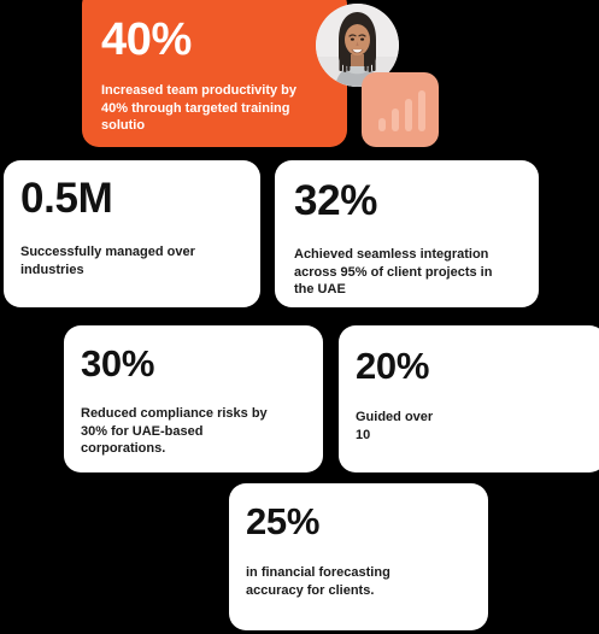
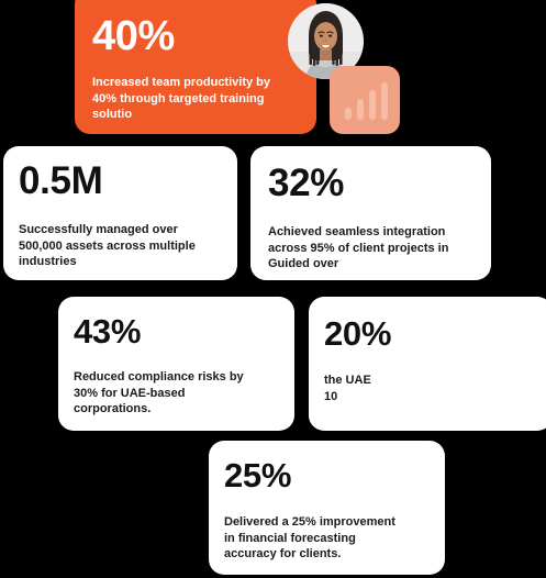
  40%
  Increased team productivity by
  40% through targeted training
  solutio
  0.5M
  Successfully managed over
+ 500,000 assets across multiple
  industries
  32%
  Achieved seamless integration
  across 95% of client projects in
- the UAE
+ Guided over
- 30%
+ 43%
  Reduced compliance risks by
  30% for UAE-based
  corporations.
  20%
- Guided over
+ the UAE
  10
  25%
+ Delivered a 25% improvement
  in financial forecasting
  accuracy for clients.
